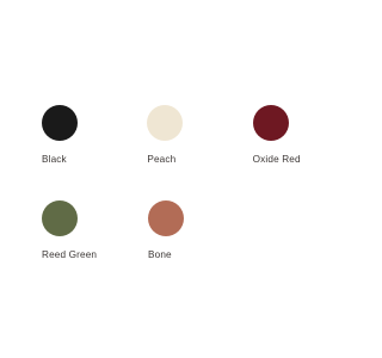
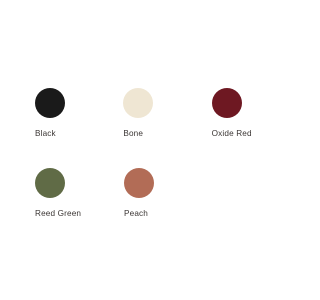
  Black
- Peach
+ Bone
  Oxide Red
  Reed Green
- Bone
+ Peach
